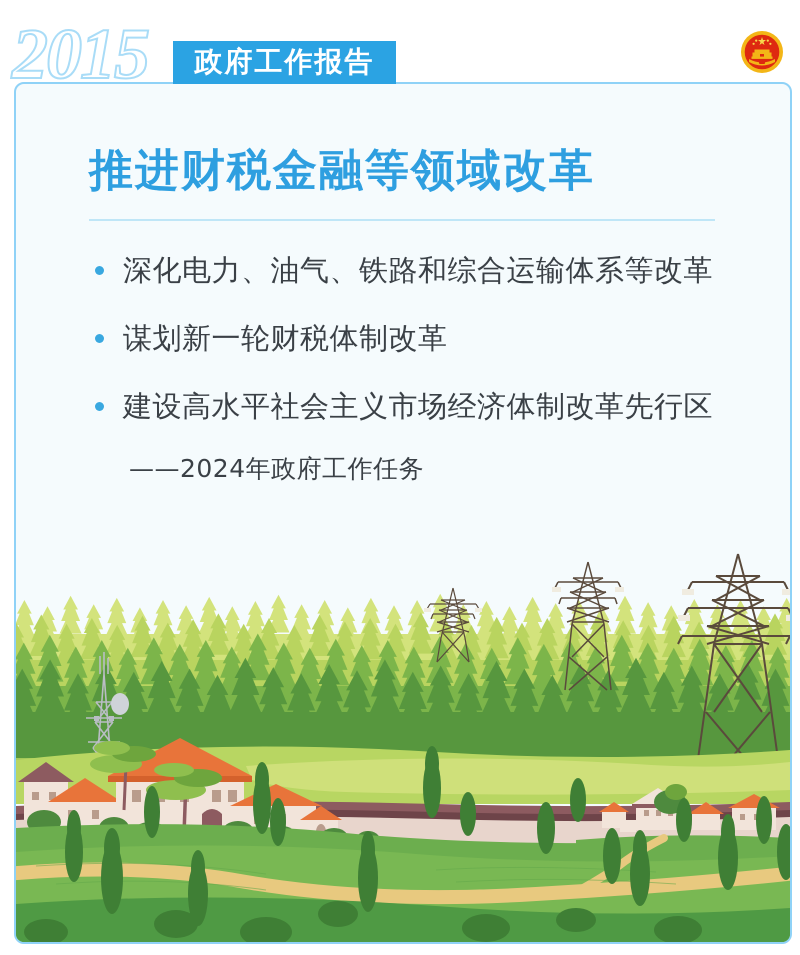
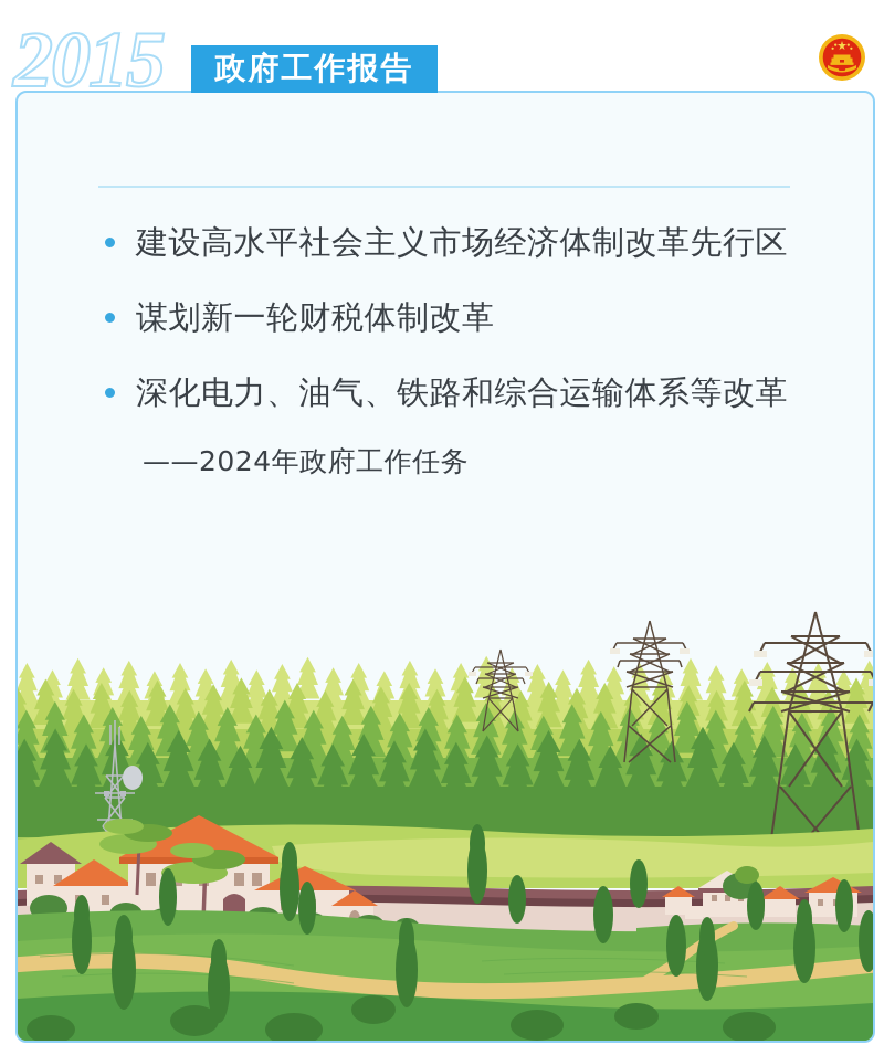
  2015
  政府工作报告
- 推进财税金融等领域改革
- 深化电力、油气、铁路和综合运输体系等改革
+ 建设高水平社会主义市场经济体制改革先行区
  谋划新一轮财税体制改革
- 建设高水平社会主义市场经济体制改革先行区
+ 深化电力、油气、铁路和综合运输体系等改革
  ——2024年政府工作任务
